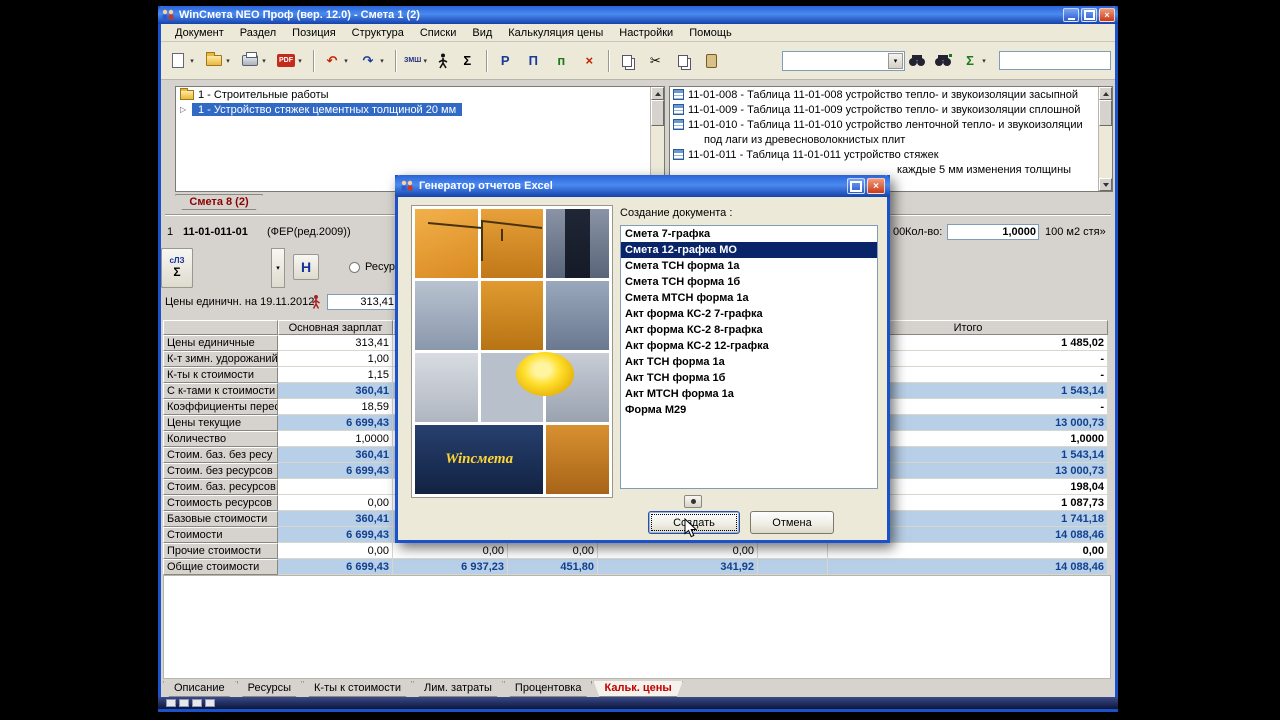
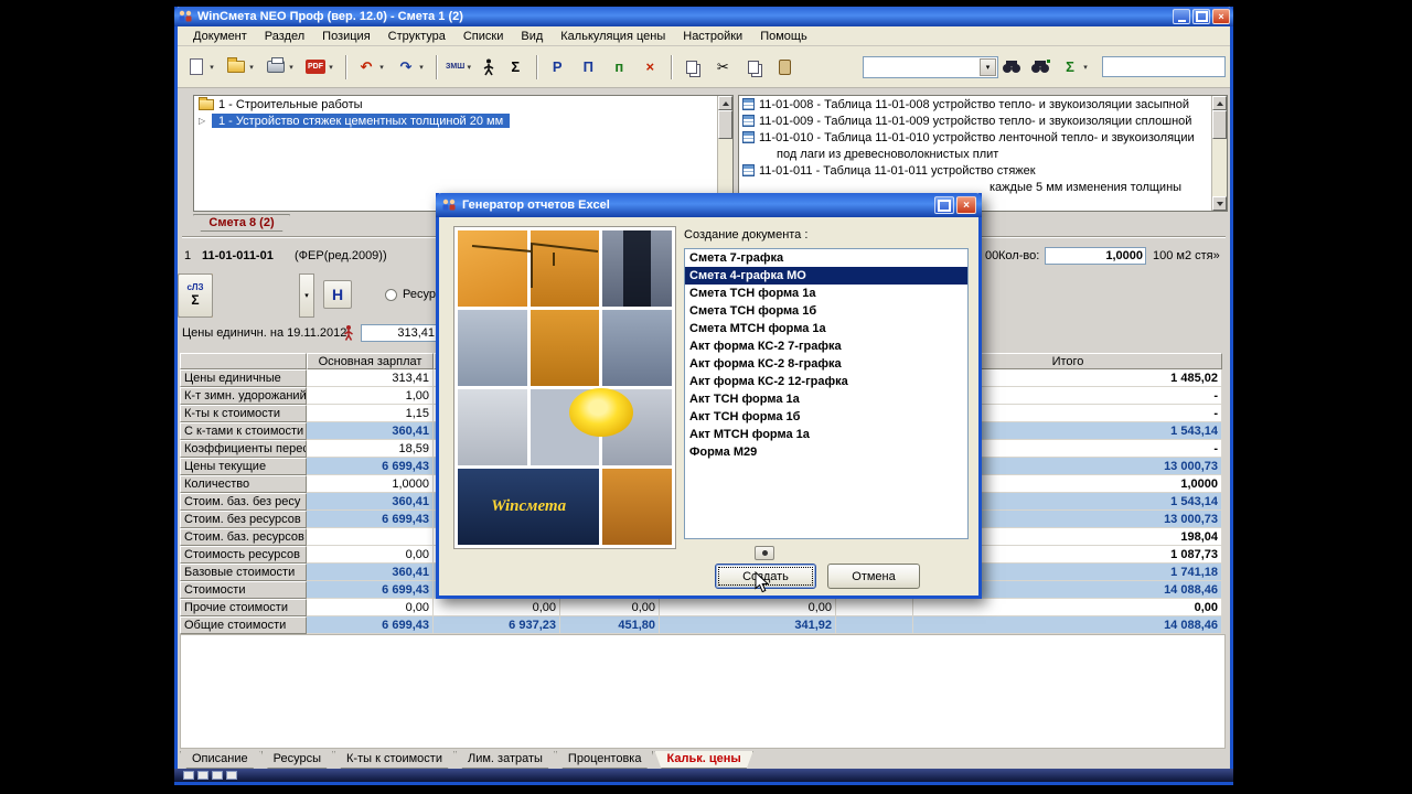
  WinСмета NEO Проф (вер. 12.0) - Смета 1 (2)
  ×
  Документ
  Раздел
  Позиция
  Структура
  Списки
  Вид
  Калькуляция цены
  Настройки
  Помощь
  ↶
  ↷
  Σ
  Р
  П
  п
  ×
  ✂
  Σ
  1 - Строительные работы
  ▷
  1 - Устройство стяжек цементных толщиной 20 мм
  11-01-008 - Таблица 11-01-008 устройство тепло- и звукоизоляции засыпной
  11-01-009 - Таблица 11-01-009 устройство тепло- и звукоизоляции сплошной
  11-01-010 - Таблица 11-01-010 устройство ленточной тепло- и звукоизоляции
  под лаги из древесноволокнистых плит
  11-01-011 - Таблица 11-01-011 устройство стяжек
  каждые 5 мм изменения толщины
  Смета 8 (2)
  1
  11-01-011-01
  (ФЕР(ред.2009))
  00
  Кол-во:
  1,0000
  100 м2 стя»
  сЛЗ
  Σ
  Н
  Ресур
  Цены единичн. на 19.11.2012
  313,41
  Основная зарплат
  Итого
  Цены единичные
  313,41
  1 485,02
  К-т зимн. удорожаний
  1,00
  -
  К-ты к стоимости
  1,15
  -
  С к-тами к стоимости
  360,41
  1 543,14
  Коэффициенты пере
  18,59
  -
  Цены текущие
  6 699,43
  13 000,73
  Количество
  1,0000
  1,0000
  Стоим. баз. без ресу
  360,41
  1 543,14
  Стоим. без ресурсов
  6 699,43
  13 000,73
  Стоим. баз. ресурсов
  198,04
  Стоимость ресурсов
  0,00
  1 087,73
  Базовые стоимости
  360,41
  1 741,18
  Стоимости
  6 699,43
  14 088,46
  Прочие стоимости
  0,00
  0,00
  0,00
  0,00
  0,00
  Общие стоимости
  6 699,43
  6 937,23
  451,80
  341,92
  14 088,46
  Описание
  Ресурсы
  К-ты к стоимости
  Лим. затраты
  Процентовка
  Кальк. цены
  Генератор отчетов Excel
  ×
  Winсмета
  Создание документа :
  Смета 7-графка
- Смета 12-графка МО
+ Смета 4-графка МО
  Смета ТСН форма 1а
  Смета ТСН форма 1б
  Смета МТСН форма 1а
  Акт форма КС-2 7-графка
  Акт форма КС-2 8-графка
  Акт форма КС-2 12-графка
  Акт ТСН форма 1а
  Акт ТСН форма 1б
  Акт МТСН форма 1а
  Форма М29
  Создать
  Отмена
